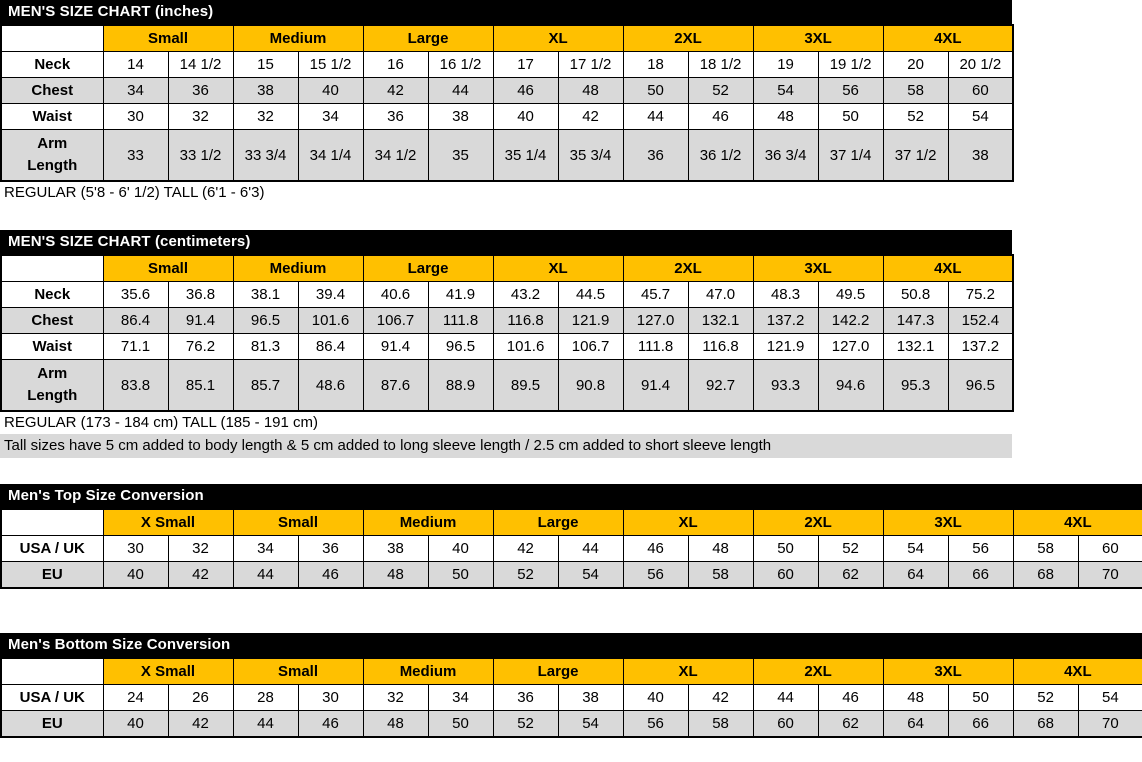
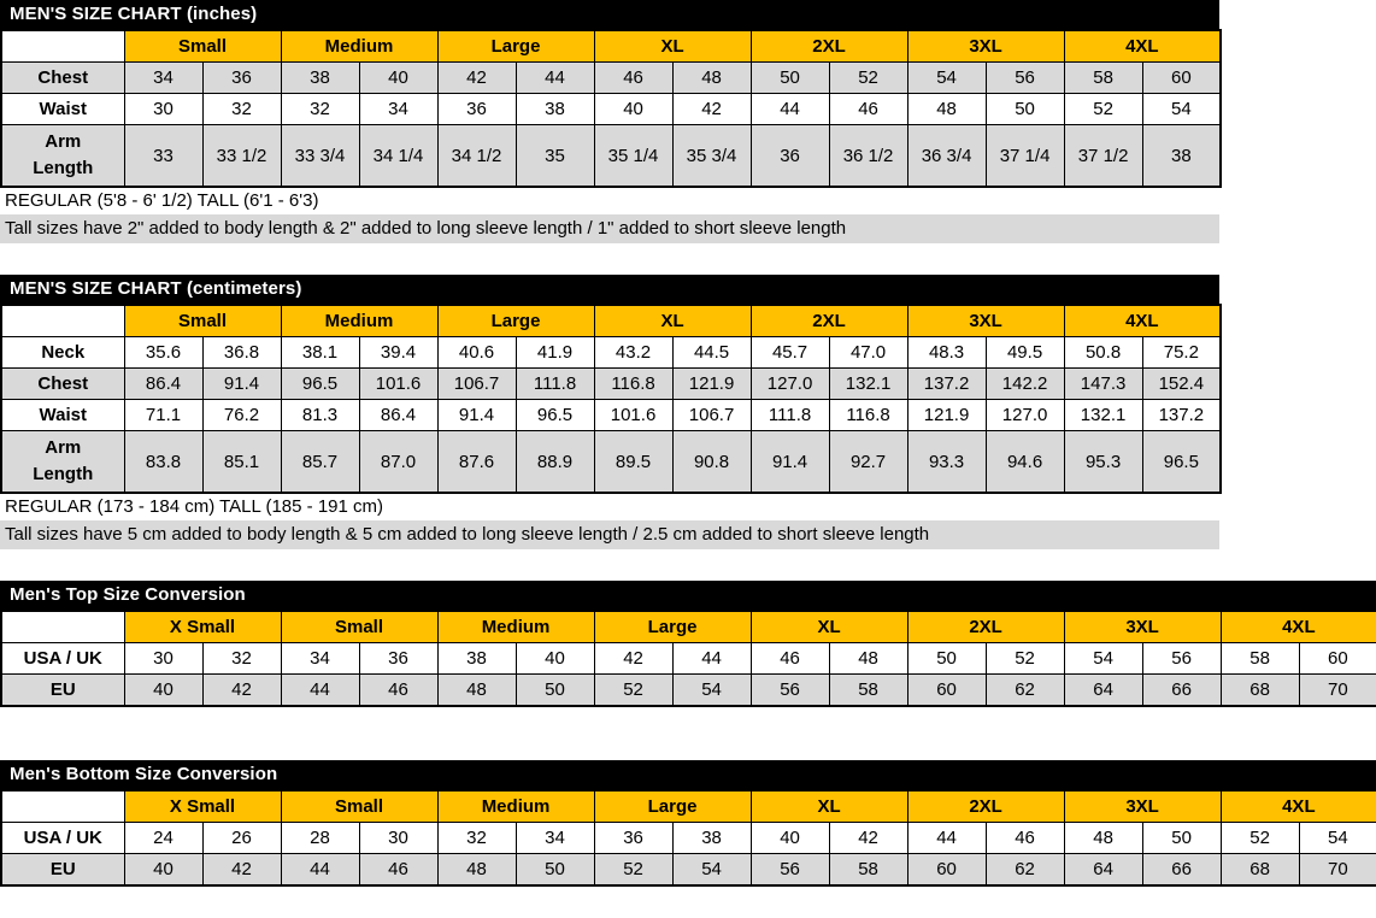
  MEN'S SIZE CHART (inches)
  	Small	Medium	Large	XL	2XL	3XL	4XL
- Neck	14	14 1/2	15	15 1/2	16	16 1/2	17	17 1/2	18	18 1/2	19	19 1/2	20	20 1/2
  Chest	34	36	38	40	42	44	46	48	50	52	54	56	58	60
  Waist	30	32	32	34	36	38	40	42	44	46	48	50	52	54
  Arm Length	33	33 1/2	33 3/4	34 1/4	34 1/2	35	35 1/4	35 3/4	36	36 1/2	36 3/4	37 1/4	37 1/2	38
  REGULAR (5'8 - 6' 1/2) TALL (6'1 - 6'3)
+ Tall sizes have 2" added to body length & 2" added to long sleeve length / 1" added to short sleeve length
  MEN'S SIZE CHART (centimeters)
  	Small	Medium	Large	XL	2XL	3XL	4XL
  Neck	35.6	36.8	38.1	39.4	40.6	41.9	43.2	44.5	45.7	47.0	48.3	49.5	50.8	75.2
  Chest	86.4	91.4	96.5	101.6	106.7	111.8	116.8	121.9	127.0	132.1	137.2	142.2	147.3	152.4
  Waist	71.1	76.2	81.3	86.4	91.4	96.5	101.6	106.7	111.8	116.8	121.9	127.0	132.1	137.2
- Arm Length	83.8	85.1	85.7	48.6	87.6	88.9	89.5	90.8	91.4	92.7	93.3	94.6	95.3	96.5
+ Arm Length	83.8	85.1	85.7	87.0	87.6	88.9	89.5	90.8	91.4	92.7	93.3	94.6	95.3	96.5
  REGULAR (173 - 184 cm) TALL (185 - 191 cm)
  Tall sizes have 5 cm added to body length & 5 cm added to long sleeve length / 2.5 cm added to short sleeve length
  Men's Top Size Conversion
  	X Small	Small	Medium	Large	XL	2XL	3XL	4XL
  USA / UK	30	32	34	36	38	40	42	44	46	48	50	52	54	56	58	60
  EU	40	42	44	46	48	50	52	54	56	58	60	62	64	66	68	70
  Men's Bottom Size Conversion
  	X Small	Small	Medium	Large	XL	2XL	3XL	4XL
  USA / UK	24	26	28	30	32	34	36	38	40	42	44	46	48	50	52	54
  EU	40	42	44	46	48	50	52	54	56	58	60	62	64	66	68	70
